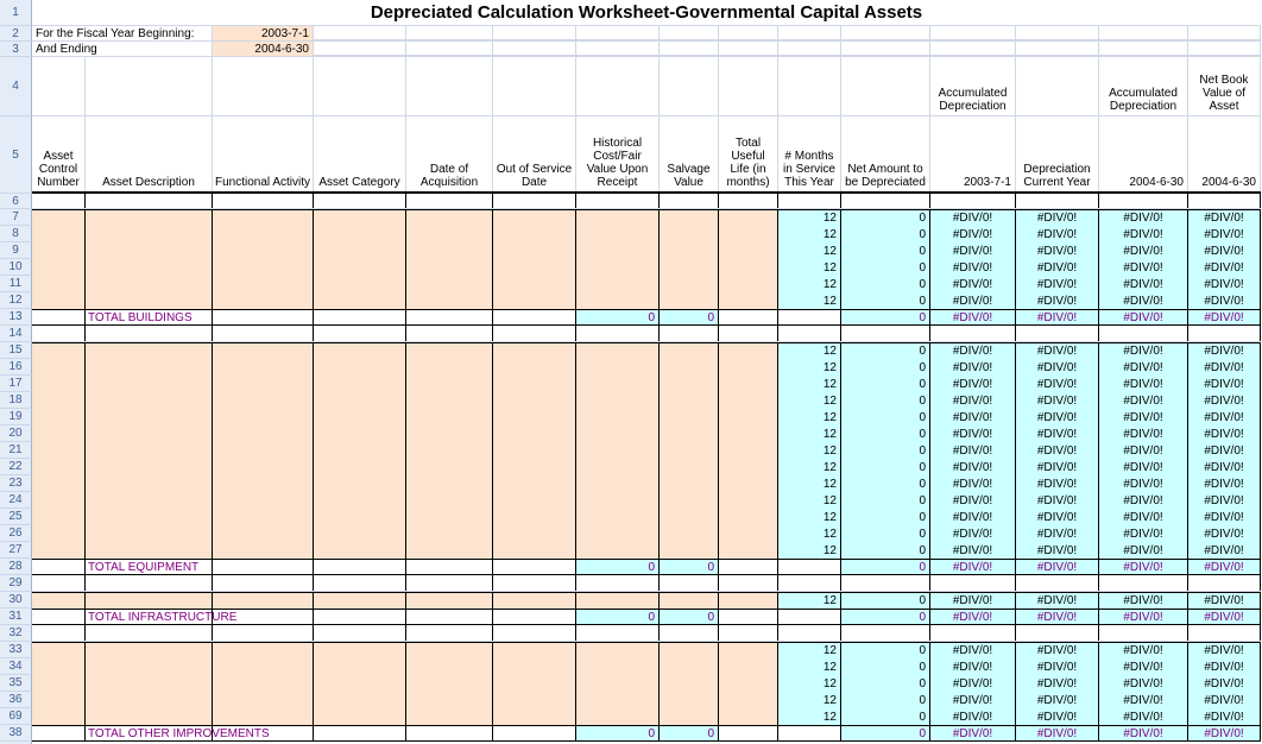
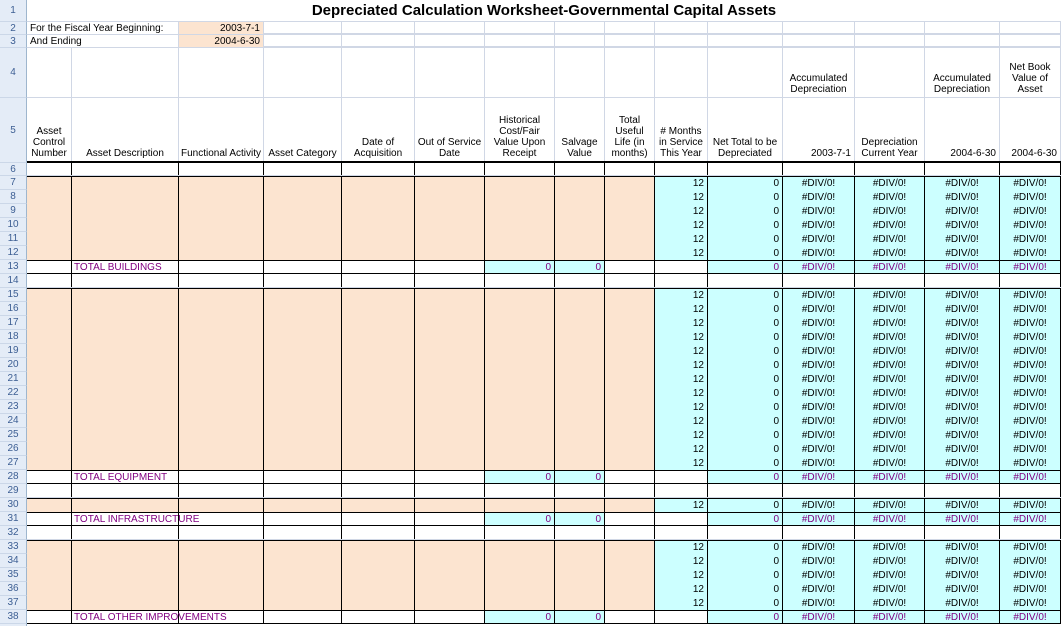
  1
  Depreciated Calculation Worksheet-Governmental Capital Assets
  2
  For the Fiscal Year Beginning:
  2003-7-1
  3
  And Ending
  2004-6-30
  4
  Accumulated Depreciation
  Accumulated Depreciation
  Net Book Value of Asset
  5
  Asset Control Number
  Asset Description
  Functional Activity
  Asset Category
  Date of Acquisition
  Out of Service Date
  Historical Cost/Fair Value Upon Receipt
  Salvage Value
  Total Useful Life (in months)
  # Months in Service This Year
- Net Amount to be Depreciated
+ Net Total to be Depreciated
  2003-7-1
  Depreciation Current Year
  2004-6-30
  2004-6-30
  6
  7
  12
  0
  #DIV/0!
  #DIV/0!
  #DIV/0!
  #DIV/0!
  8
  12
  0
  #DIV/0!
  #DIV/0!
  #DIV/0!
  #DIV/0!
  9
  12
  0
  #DIV/0!
  #DIV/0!
  #DIV/0!
  #DIV/0!
  10
  12
  0
  #DIV/0!
  #DIV/0!
  #DIV/0!
  #DIV/0!
  11
  12
  0
  #DIV/0!
  #DIV/0!
  #DIV/0!
  #DIV/0!
  12
  12
  0
  #DIV/0!
  #DIV/0!
  #DIV/0!
  #DIV/0!
  13
  TOTAL BUILDINGS
  0
  0
  0
  #DIV/0!
  #DIV/0!
  #DIV/0!
  #DIV/0!
  14
  15
  12
  0
  #DIV/0!
  #DIV/0!
  #DIV/0!
  #DIV/0!
  16
  12
  0
  #DIV/0!
  #DIV/0!
  #DIV/0!
  #DIV/0!
  17
  12
  0
  #DIV/0!
  #DIV/0!
  #DIV/0!
  #DIV/0!
  18
  12
  0
  #DIV/0!
  #DIV/0!
  #DIV/0!
  #DIV/0!
  19
  12
  0
  #DIV/0!
  #DIV/0!
  #DIV/0!
  #DIV/0!
  20
  12
  0
  #DIV/0!
  #DIV/0!
  #DIV/0!
  #DIV/0!
  21
  12
  0
  #DIV/0!
  #DIV/0!
  #DIV/0!
  #DIV/0!
  22
  12
  0
  #DIV/0!
  #DIV/0!
  #DIV/0!
  #DIV/0!
  23
  12
  0
  #DIV/0!
  #DIV/0!
  #DIV/0!
  #DIV/0!
  24
  12
  0
  #DIV/0!
  #DIV/0!
  #DIV/0!
  #DIV/0!
  25
  12
  0
  #DIV/0!
  #DIV/0!
  #DIV/0!
  #DIV/0!
  26
  12
  0
  #DIV/0!
  #DIV/0!
  #DIV/0!
  #DIV/0!
  27
  12
  0
  #DIV/0!
  #DIV/0!
  #DIV/0!
  #DIV/0!
  28
  TOTAL EQUIPMENT
  0
  0
  0
  #DIV/0!
  #DIV/0!
  #DIV/0!
  #DIV/0!
  29
  30
  12
  0
  #DIV/0!
  #DIV/0!
  #DIV/0!
  #DIV/0!
  31
  TOTAL INFRASTRUCTURE
  0
  0
  0
  #DIV/0!
  #DIV/0!
  #DIV/0!
  #DIV/0!
  32
  33
  12
  0
  #DIV/0!
  #DIV/0!
  #DIV/0!
  #DIV/0!
  34
  12
  0
  #DIV/0!
  #DIV/0!
  #DIV/0!
  #DIV/0!
  35
  12
  0
  #DIV/0!
  #DIV/0!
  #DIV/0!
  #DIV/0!
  36
  12
  0
  #DIV/0!
  #DIV/0!
  #DIV/0!
  #DIV/0!
- 69
+ 37
  12
  0
  #DIV/0!
  #DIV/0!
  #DIV/0!
  #DIV/0!
  38
  TOTAL OTHER IMPROVEMENTS
  0
  0
  0
  #DIV/0!
  #DIV/0!
  #DIV/0!
  #DIV/0!
